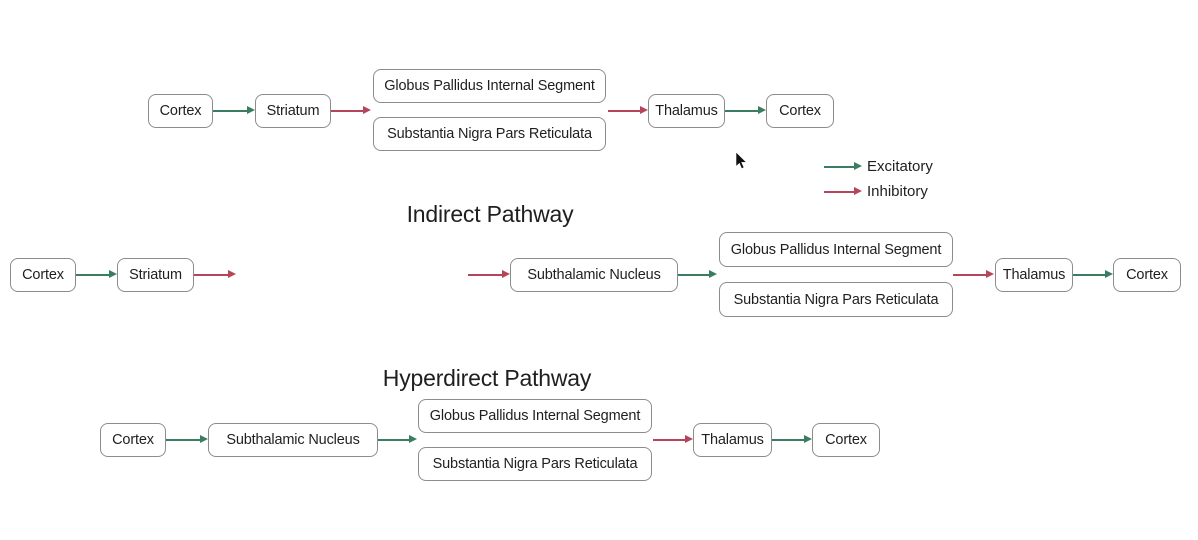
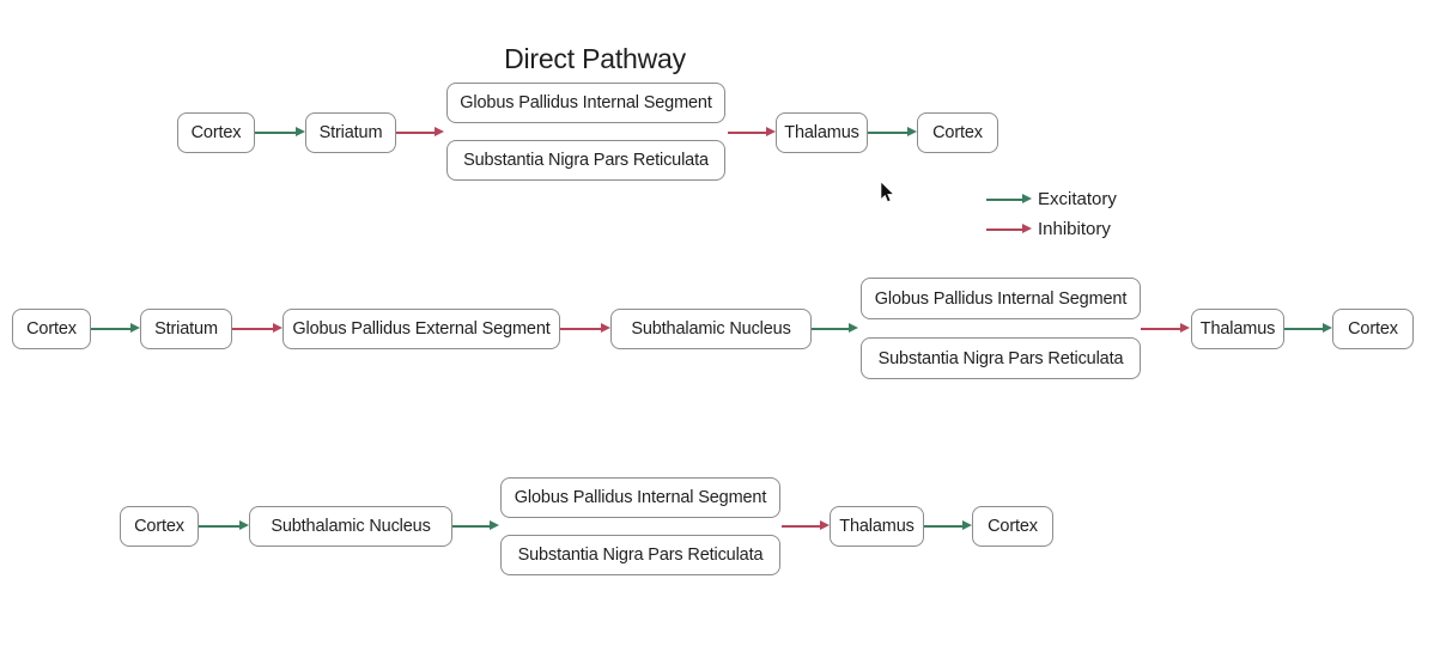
+ Direct Pathway
  Cortex
  Striatum
  Globus Pallidus Internal Segment
  Substantia Nigra Pars Reticulata
  Thalamus
  Cortex
  Excitatory
  Inhibitory
- Indirect Pathway
  Cortex
  Striatum
+ Globus Pallidus External Segment
  Subthalamic Nucleus
  Globus Pallidus Internal Segment
  Substantia Nigra Pars Reticulata
  Thalamus
  Cortex
- Hyperdirect Pathway
  Cortex
  Subthalamic Nucleus
  Globus Pallidus Internal Segment
  Substantia Nigra Pars Reticulata
  Thalamus
  Cortex
